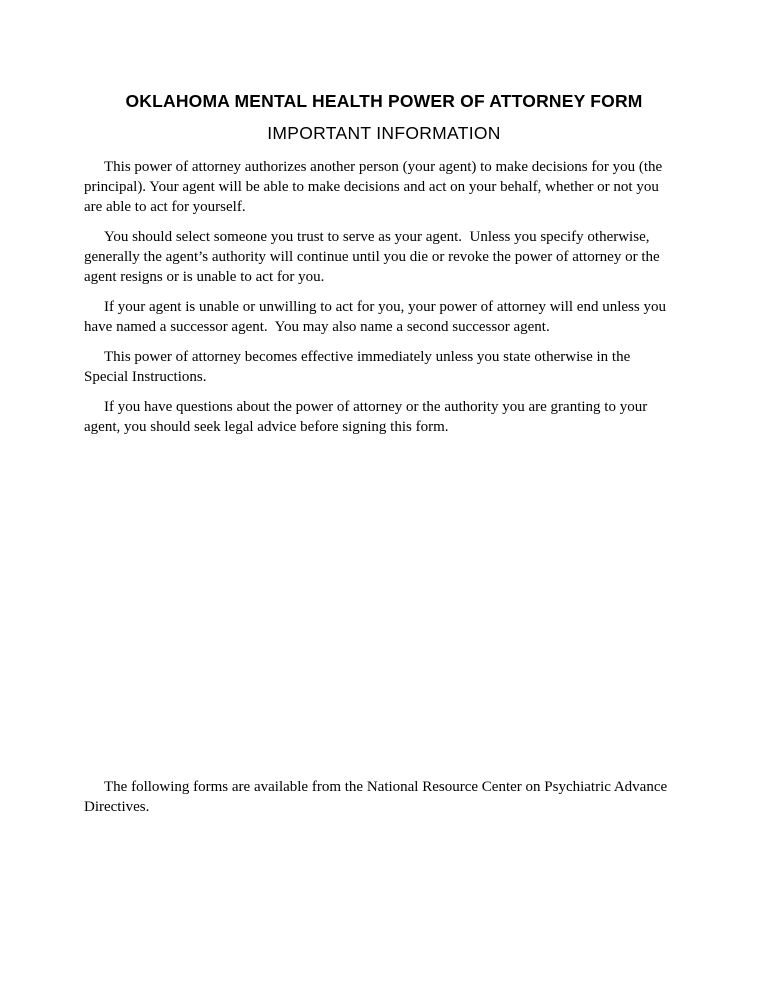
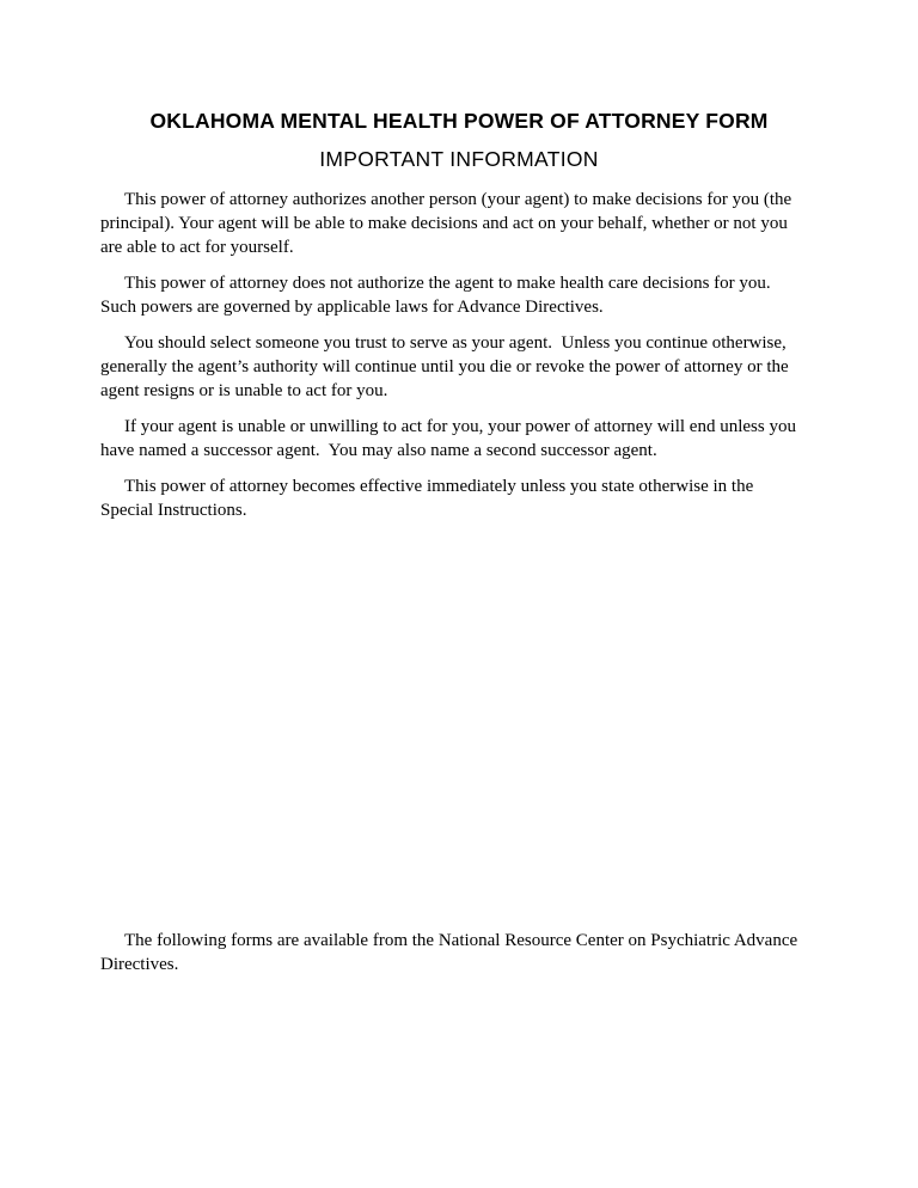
  OKLAHOMA MENTAL HEALTH POWER OF ATTORNEY FORM
  IMPORTANT INFORMATION
  This power of attorney authorizes another person (your agent) to make decisions for you (the principal). Your agent will be able to make decisions and act on your behalf, whether or not you are able to act for yourself.
+ This power of attorney does not authorize the agent to make health care decisions for you. Such powers are governed by applicable laws for Advance Directives.
- You should select someone you trust to serve as your agent. Unless you specify otherwise, generally the agent’s authority will continue until you die or revoke the power of attorney or the agent resigns or is unable to act for you.
+ You should select someone you trust to serve as your agent. Unless you continue otherwise, generally the agent’s authority will continue until you die or revoke the power of attorney or the agent resigns or is unable to act for you.
  If your agent is unable or unwilling to act for you, your power of attorney will end unless you have named a successor agent. You may also name a second successor agent.
  This power of attorney becomes effective immediately unless you state otherwise in the Special Instructions.
- If you have questions about the power of attorney or the authority you are granting to your agent, you should seek legal advice before signing this form.
  The following forms are available from the National Resource Center on Psychiatric Advance Directives.
